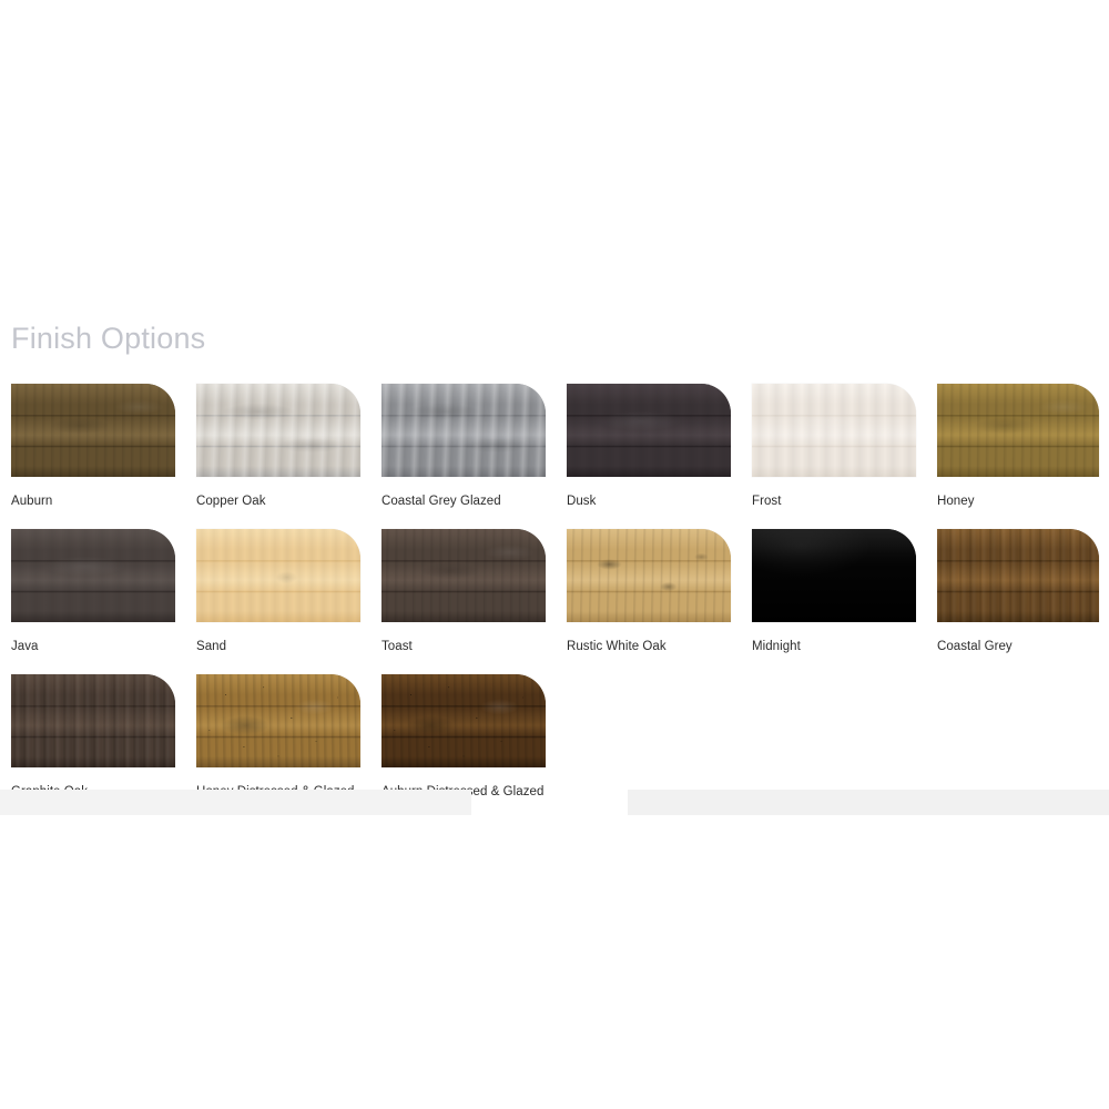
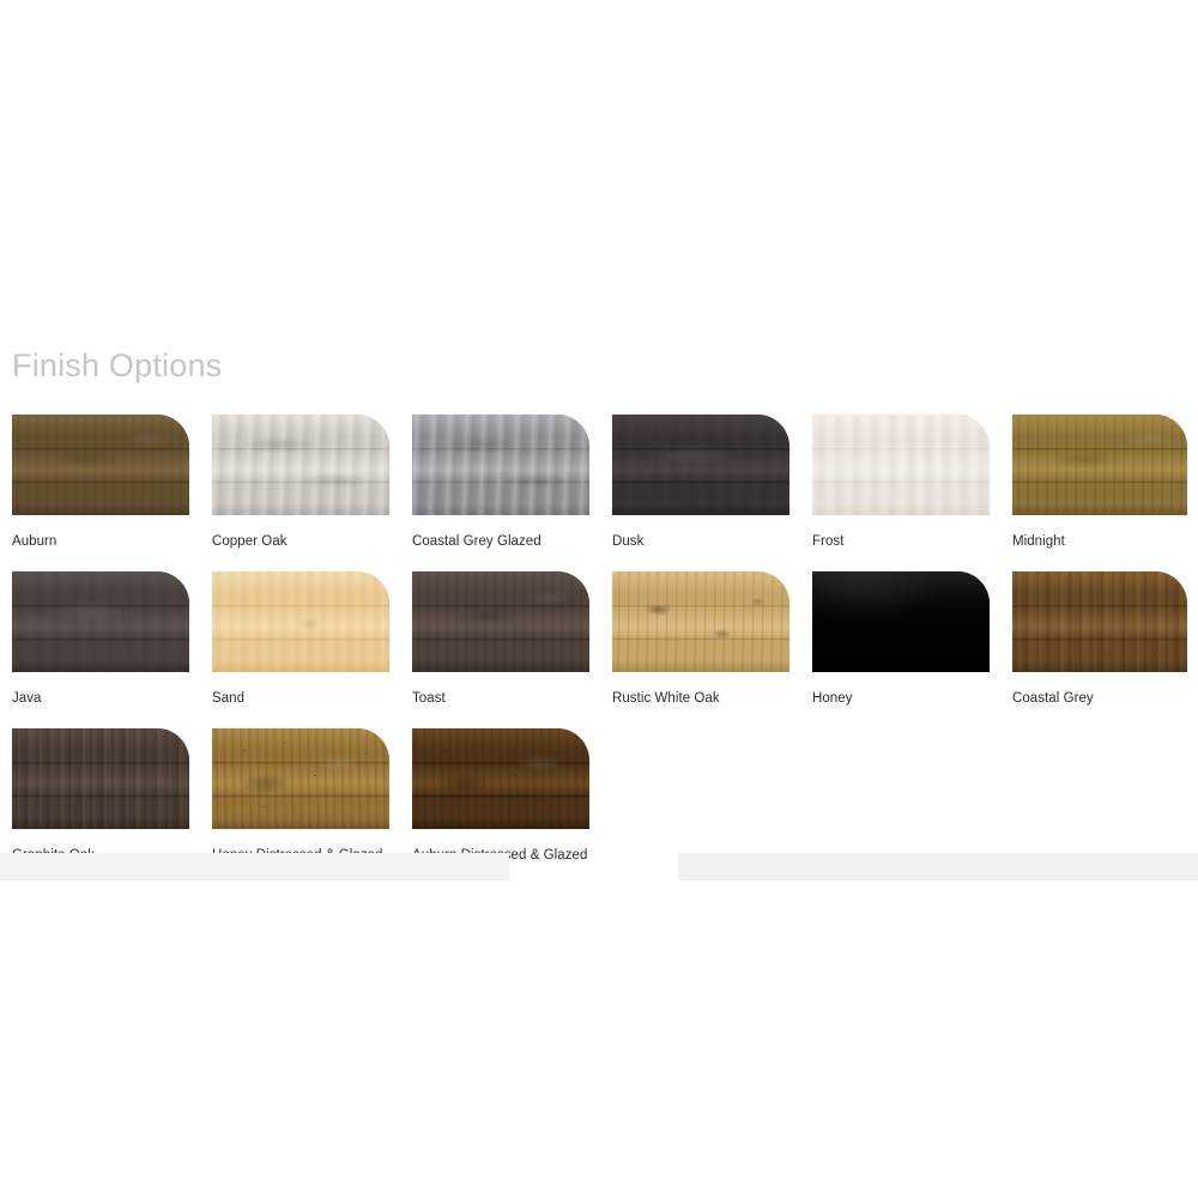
  Finish Options
  Auburn
  Copper Oak
  Coastal Grey Glazed
  Dusk
  Frost
- Honey
+ Midnight
  Java
  Sand
  Toast
  Rustic White Oak
- Midnight
+ Honey
  Coastal Grey
